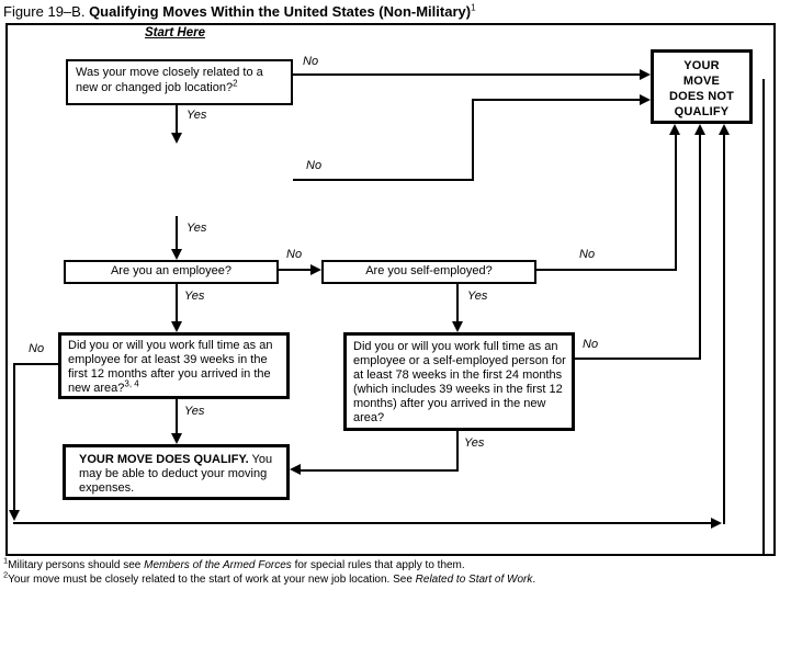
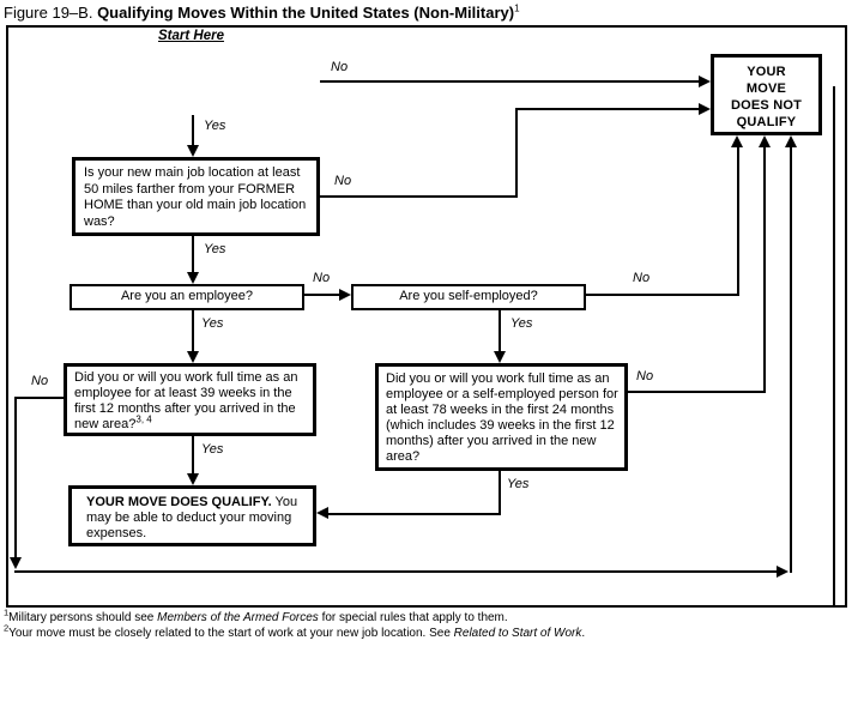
  Figure 19–B. Qualifying Moves Within the United States (Non-Military)1
  Start Here
- Was your move closely related to a new or changed job location?2
  YOUR
  MOVE
  DOES NOT
  QUALIFY
+ Is your new main job location at least 50 miles farther from your FORMER HOME than your old main job location was?
  Are you an employee?
  Are you self-employed?
  Did you or will you work full time as an employee for at least 39 weeks in the first 12 months after you arrived in the new area?3, 4
  Did you or will you work full time as an employee or a self-employed person for at least 78 weeks in the first 24 months (which includes 39 weeks in the first 12 months) after you arrived in the new area?
  YOUR MOVE DOES QUALIFY. You may be able to deduct your moving expenses.
  No
  Yes
  No
  Yes
  No
  Yes
  No
  Yes
  No
  Yes
  No
  Yes
  1Military persons should see Members of the Armed Forces for special rules that apply to them.
  2Your move must be closely related to the start of work at your new job location. See Related to Start of Work.
